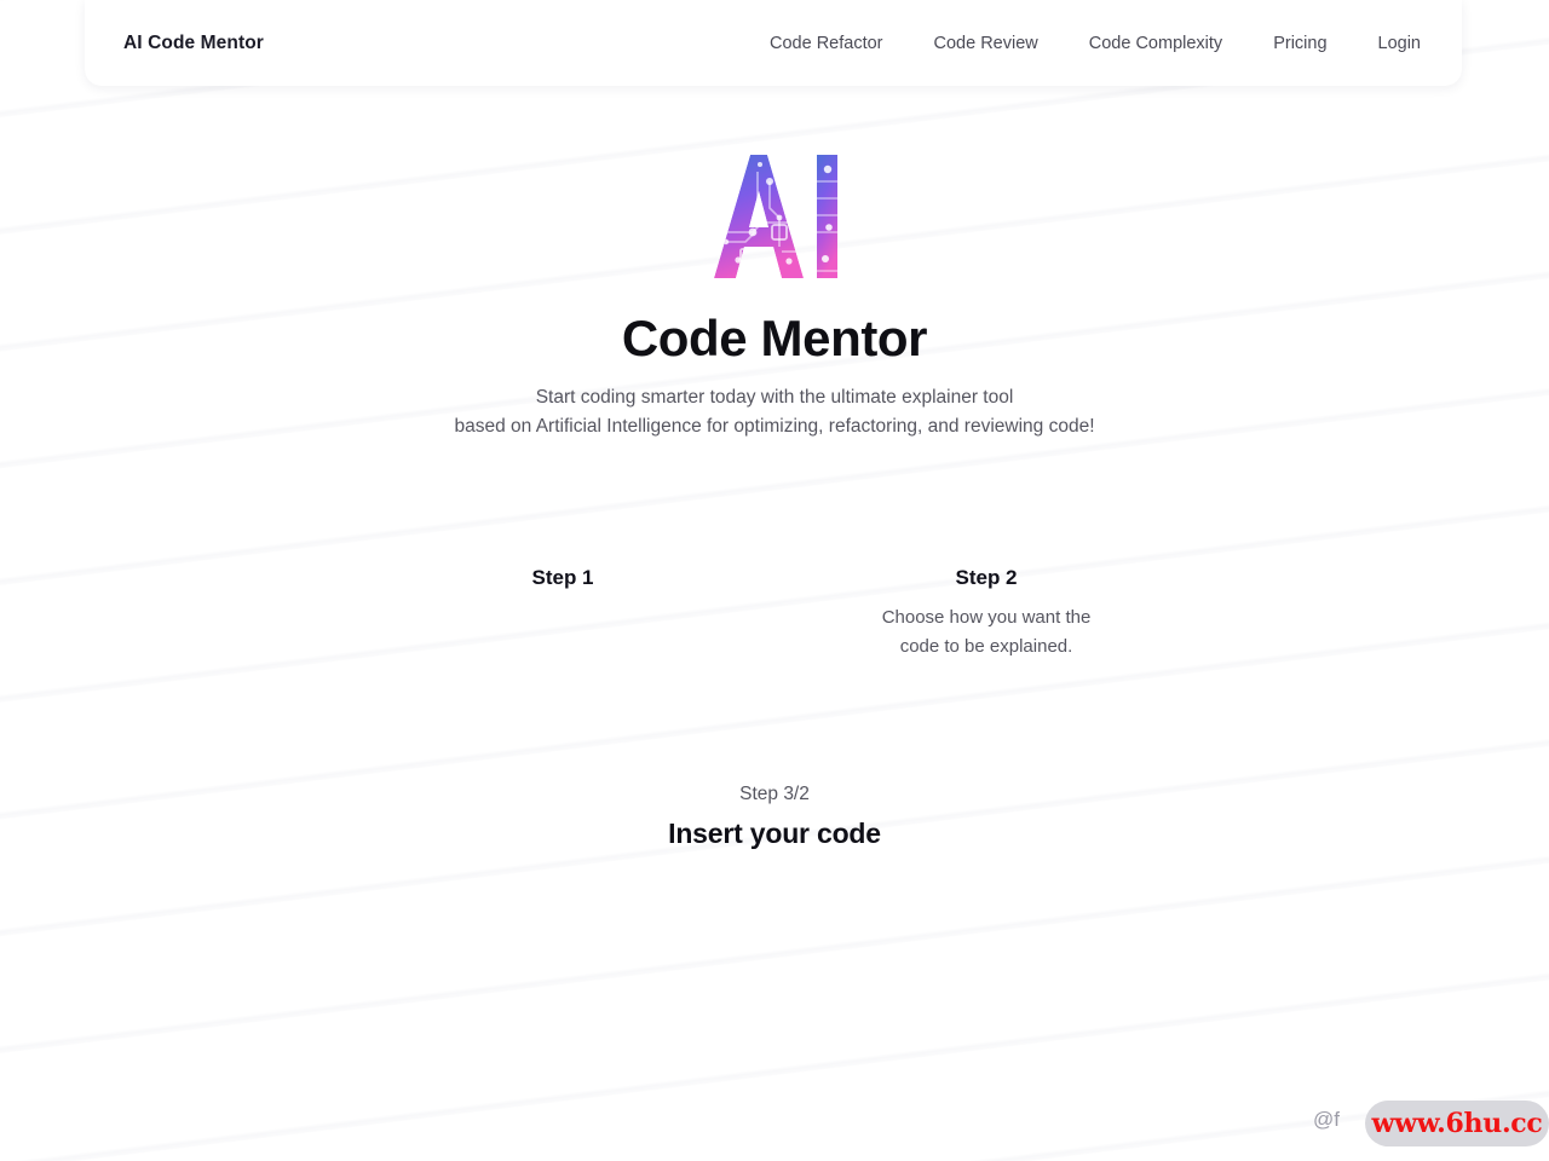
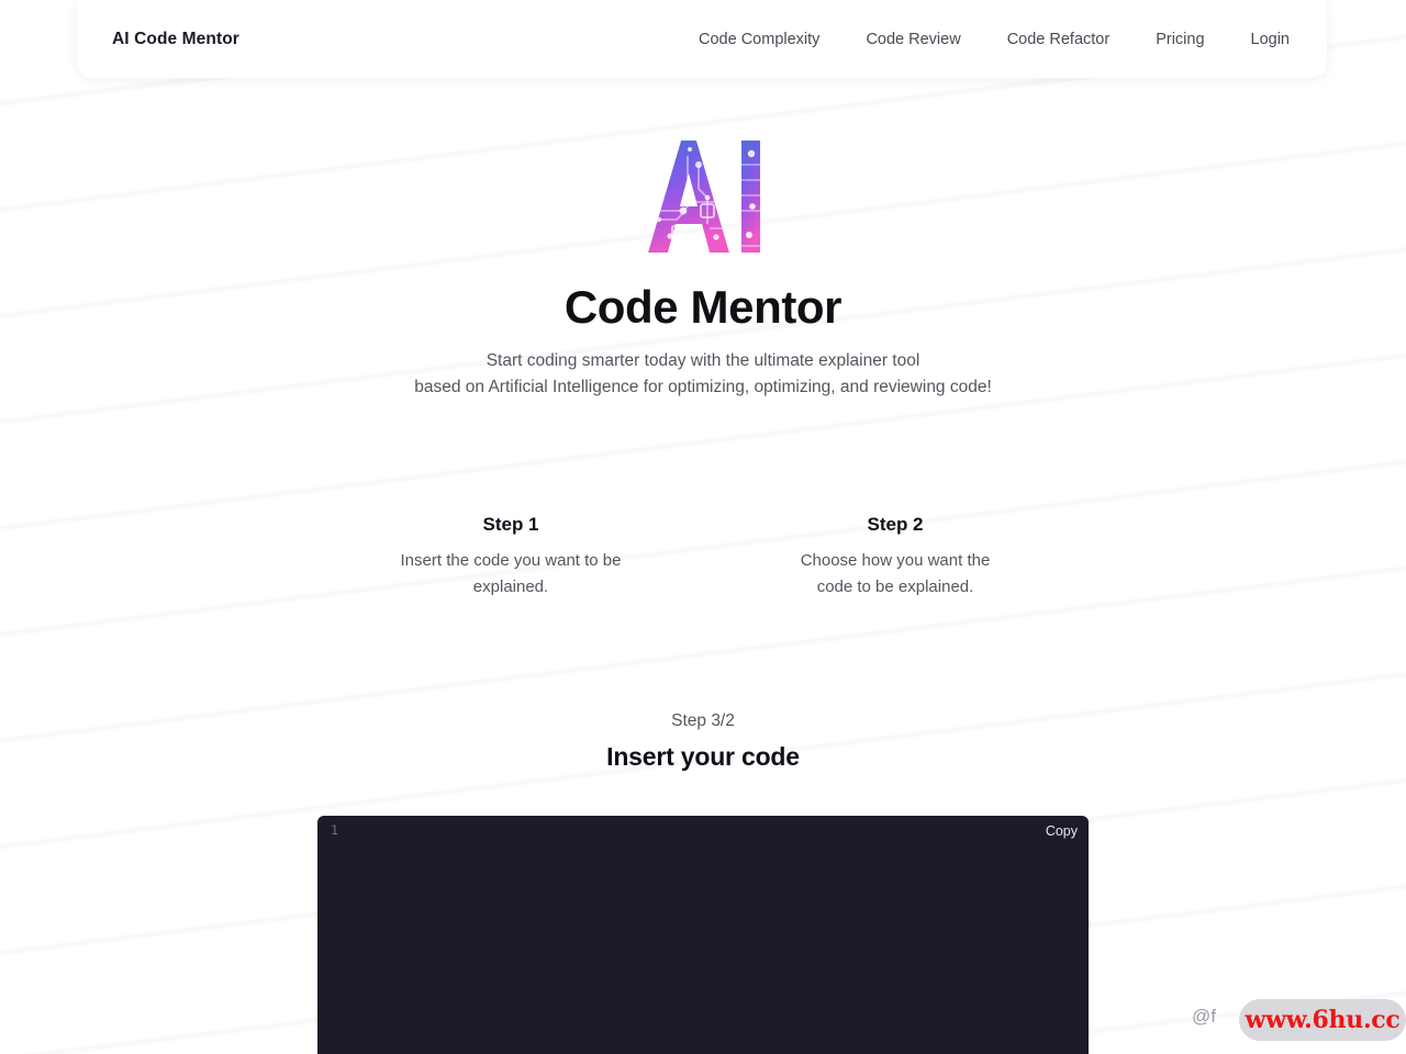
  AI Code Mentor
- Code Refactor
+ Code Complexity
  Code Review
- Code Complexity
+ Code Refactor
  Pricing
  Login
  Code Mentor
  Start coding smarter today with the ultimate explainer tool
- based on Artificial Intelligence for optimizing, refactoring, and reviewing code!
+ based on Artificial Intelligence for optimizing, optimizing, and reviewing code!
  Step 1
+ Insert the code you want to be
+ explained.
  Step 2
  Choose how you want the
  code to be explained.
  Step 3/2
  Insert your code
+ 1
+ Copy
  @f
  www.6hu.cc
